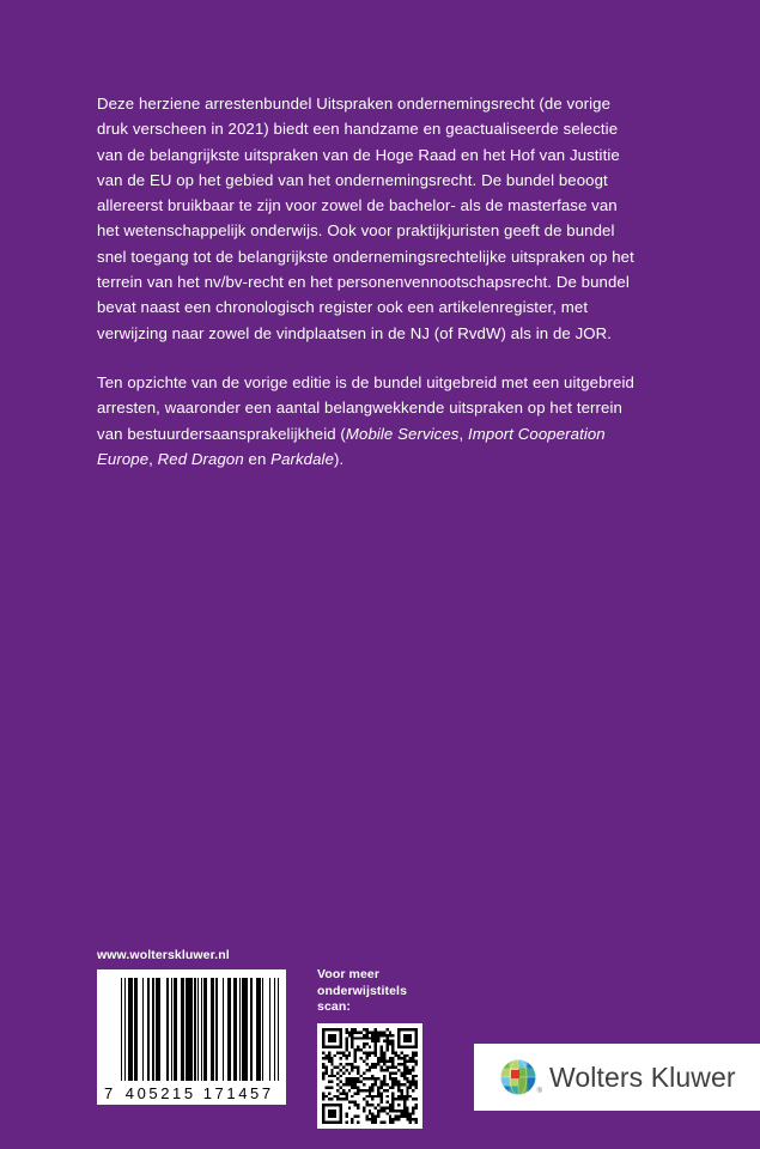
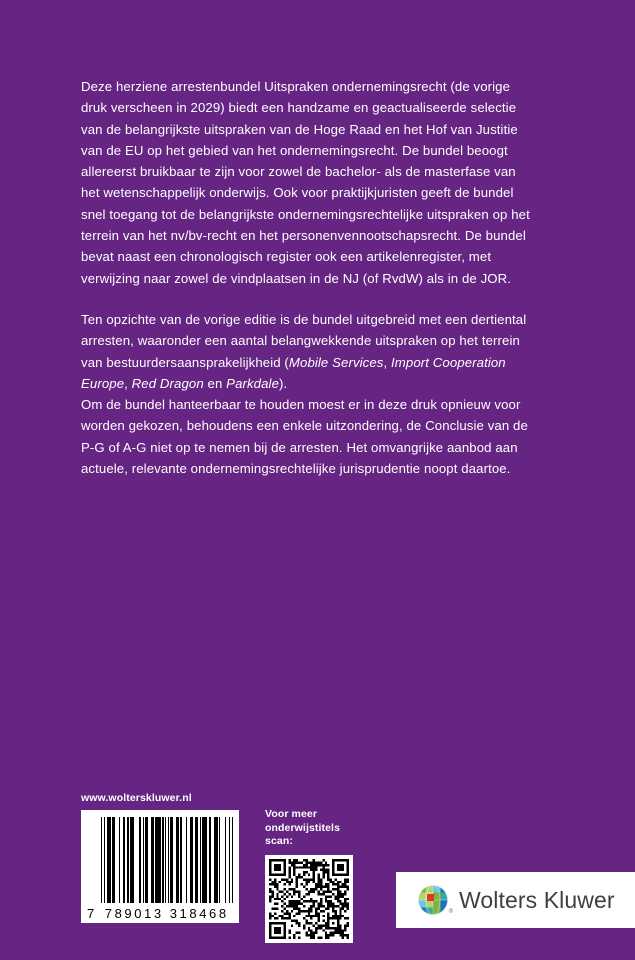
- Deze herziene arrestenbundel Uitspraken ondernemingsrecht (de vorige druk verscheen in 2021) biedt een handzame en geactualiseerde selectie van de belangrijkste uitspraken van de Hoge Raad en het Hof van Justitie van de EU op het gebied van het ondernemingsrecht. De bundel beoogt allereerst bruikbaar te zijn voor zowel de bachelor- als de masterfase van het wetenschappelijk onderwijs. Ook voor praktijkjuristen geeft de bundel snel toegang tot de belangrijkste ondernemingsrechtelijke uitspraken op het terrein van het nv/bv-recht en het personenvennootschapsrecht. De bundel bevat naast een chronologisch register ook een artikelenregister, met verwijzing naar zowel de vindplaatsen in de NJ (of RvdW) als in de JOR.
+ Deze herziene arrestenbundel Uitspraken ondernemingsrecht (de vorige druk verscheen in 2029) biedt een handzame en geactualiseerde selectie van de belangrijkste uitspraken van de Hoge Raad en het Hof van Justitie van de EU op het gebied van het ondernemingsrecht. De bundel beoogt allereerst bruikbaar te zijn voor zowel de bachelor- als de masterfase van het wetenschappelijk onderwijs. Ook voor praktijkjuristen geeft de bundel snel toegang tot de belangrijkste ondernemingsrechtelijke uitspraken op het terrein van het nv/bv-recht en het personenvennootschapsrecht. De bundel bevat naast een chronologisch register ook een artikelenregister, met verwijzing naar zowel de vindplaatsen in de NJ (of RvdW) als in de JOR.
- Ten opzichte van de vorige editie is de bundel uitgebreid met een uitgebreid arresten, waaronder een aantal belangwekkende uitspraken op het terrein van bestuurdersaansprakelijkheid (Mobile Services, Import Cooperation Europe, Red Dragon en Parkdale).
+ Ten opzichte van de vorige editie is de bundel uitgebreid met een dertiental arresten, waaronder een aantal belangwekkende uitspraken op het terrein van bestuurdersaansprakelijkheid (Mobile Services, Import Cooperation Europe, Red Dragon en Parkdale).
+ Om de bundel hanteerbaar te houden moest er in deze druk opnieuw voor worden gekozen, behoudens een enkele uitzondering, de Conclusie van de P-G of A-G niet op te nemen bij de arresten. Het omvangrijke aanbod aan actuele, relevante ondernemingsrechtelijke jurisprudentie noopt daartoe.
  www.wolterskluwer.nl
  7
- 405215
+ 789013
- 171457
+ 318468
  Voor meer
  onderwijstitels
  scan:
  Wolters Kluwer
